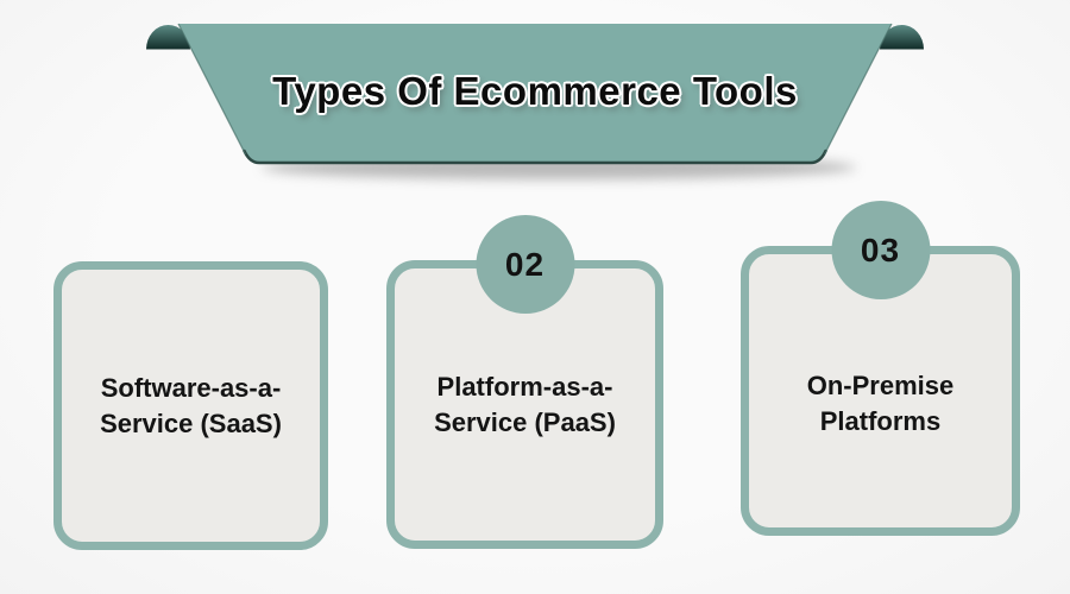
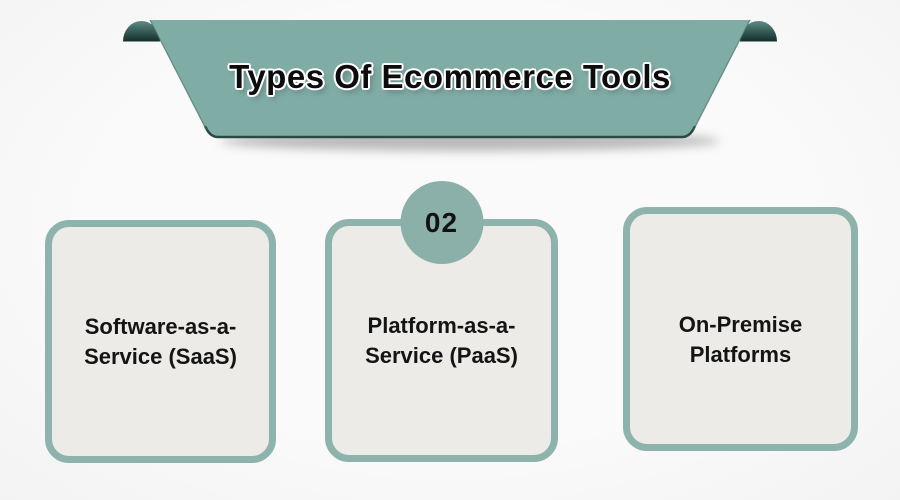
  Types Of Ecommerce Tools
  Software-as-a-
  Service (SaaS)
  02
  Platform-as-a-
  Service (PaaS)
- 03
  On-Premise
  Platforms
